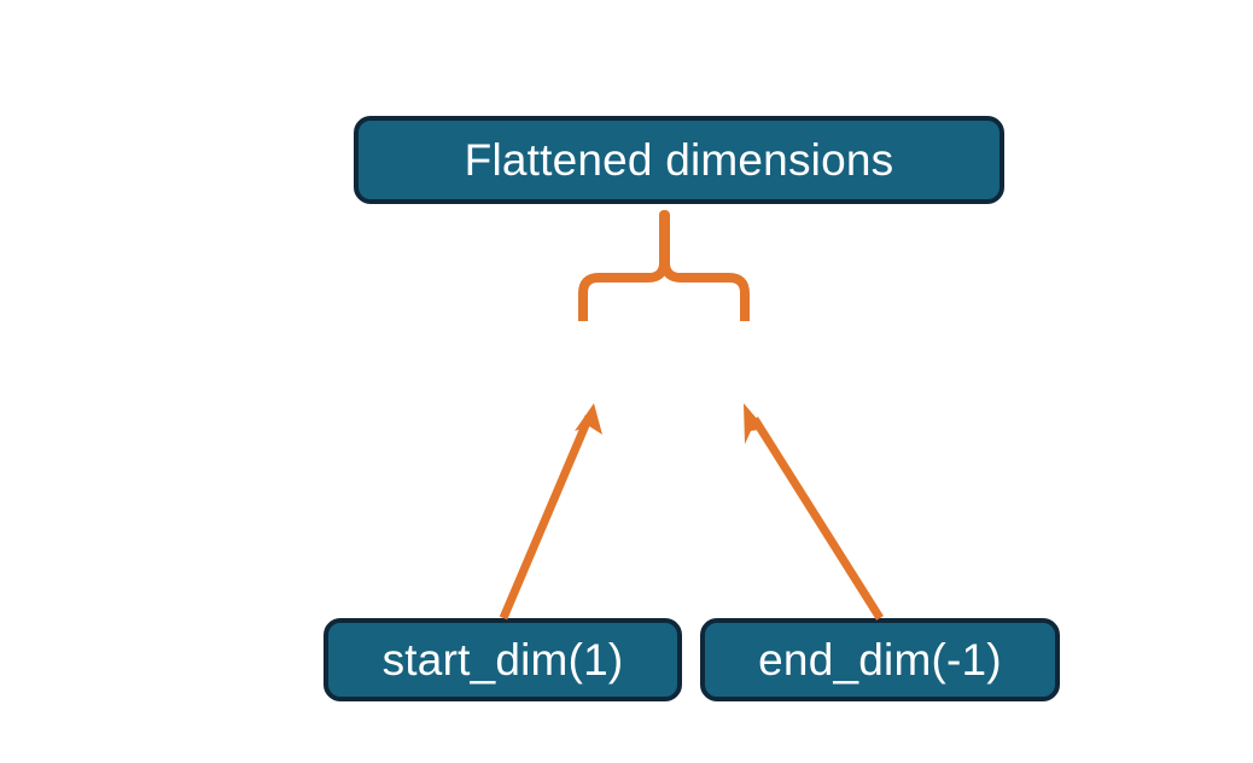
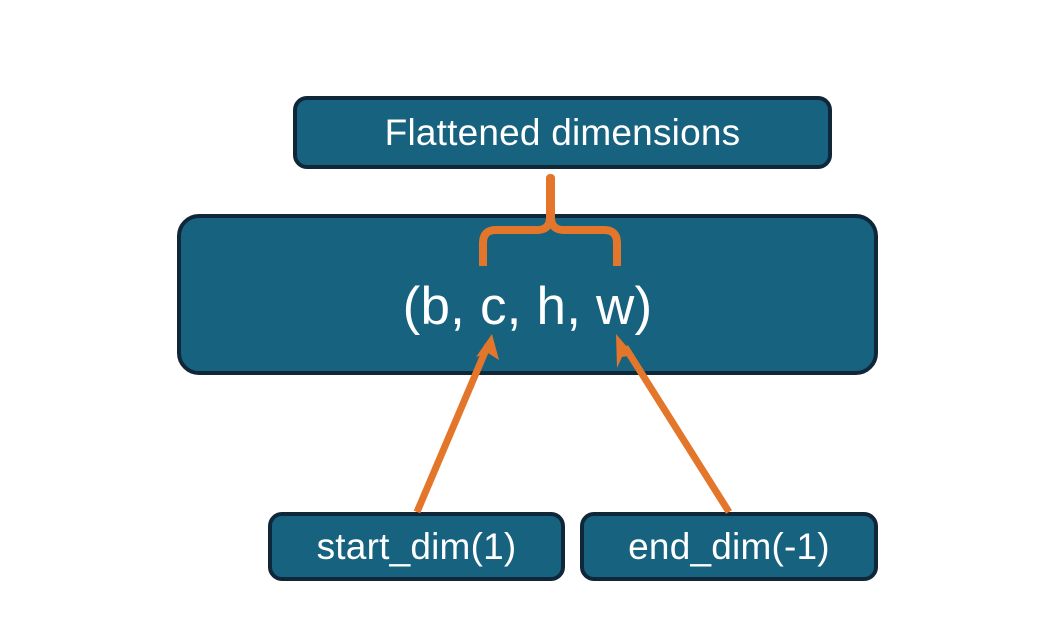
  Flattened dimensions
+ (b, c, h, w)
  start_dim(1)
  end_dim(-1)
